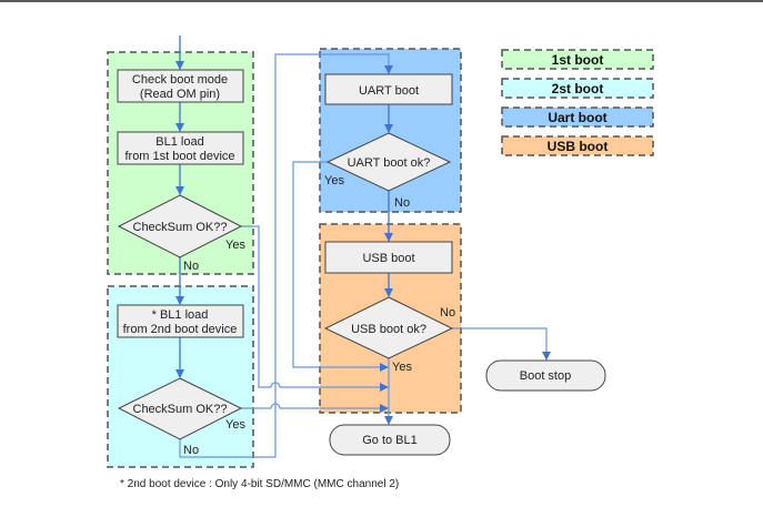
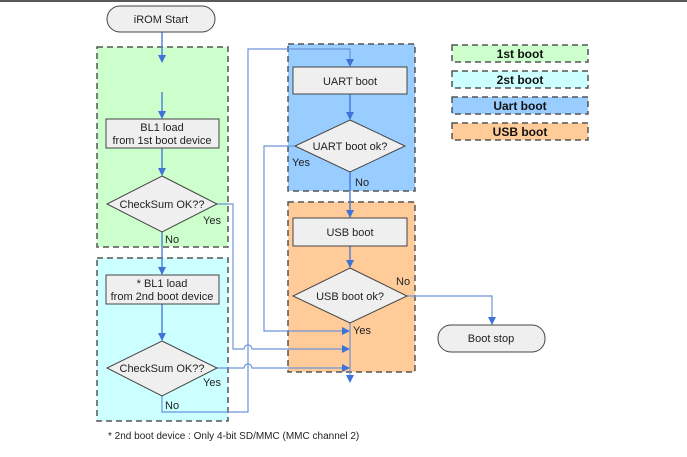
+ iROM Start
  Boot stop
- Go to BL1
- Check boot mode
- (Read OM pin)
  BL1 load
  from 1st boot device
  * BL1 load
  from 2nd boot device
  UART boot
  USB boot
  CheckSum OK??
  CheckSum OK??
  UART boot ok?
  USB boot ok?
  Yes
  No
  Yes
  No
  Yes
  No
  Yes
  No
  1st boot
  2st boot
  Uart boot
  USB boot
  * 2nd boot device : Only 4-bit SD/MMC (MMC channel 2)
